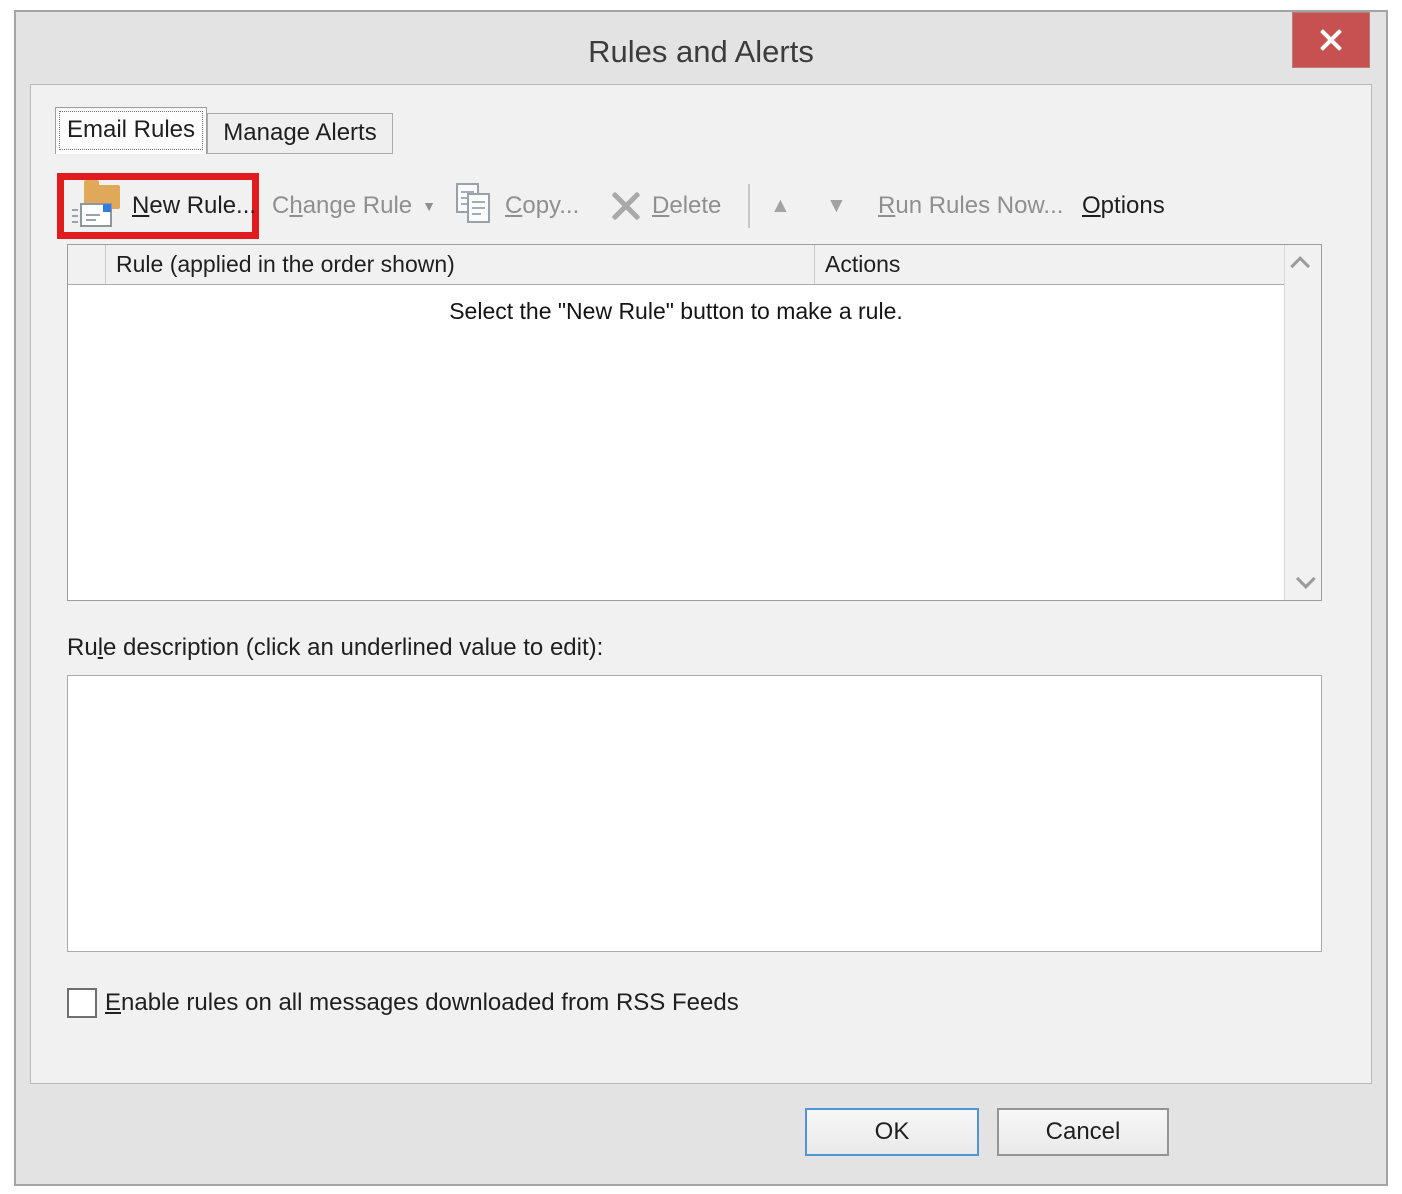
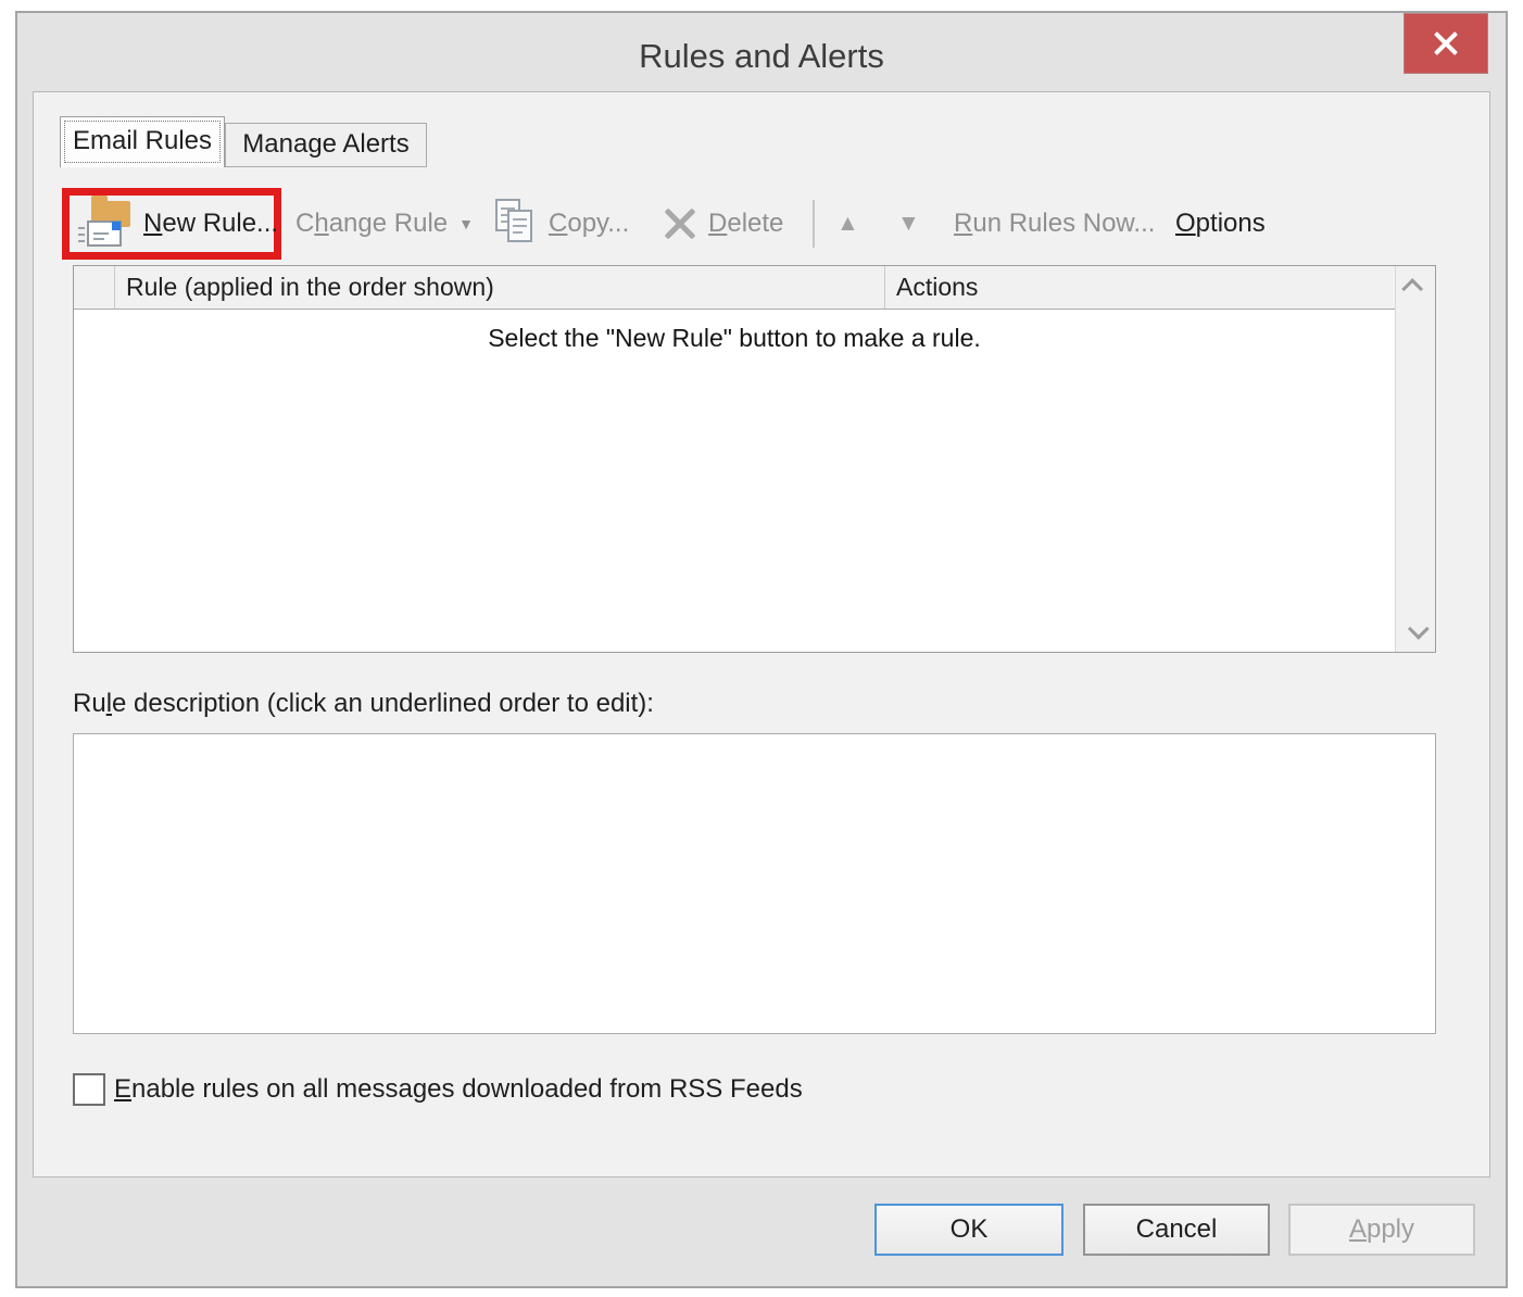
  Rules and Alerts
  Email Rules
  Manage Alerts
  New Rule...
  Change Rule
  ▼
  Copy...
  Delete
  ▲
  ▼
  Run Rules Now...
  Options
  Rule (applied in the order shown)
  Actions
  Select the "New Rule" button to make a rule.
- Rule description (click an underlined value to edit):
+ Rule description (click an underlined order to edit):
  Enable rules on all messages downloaded from RSS Feeds
  OK
  Cancel
+ Apply
